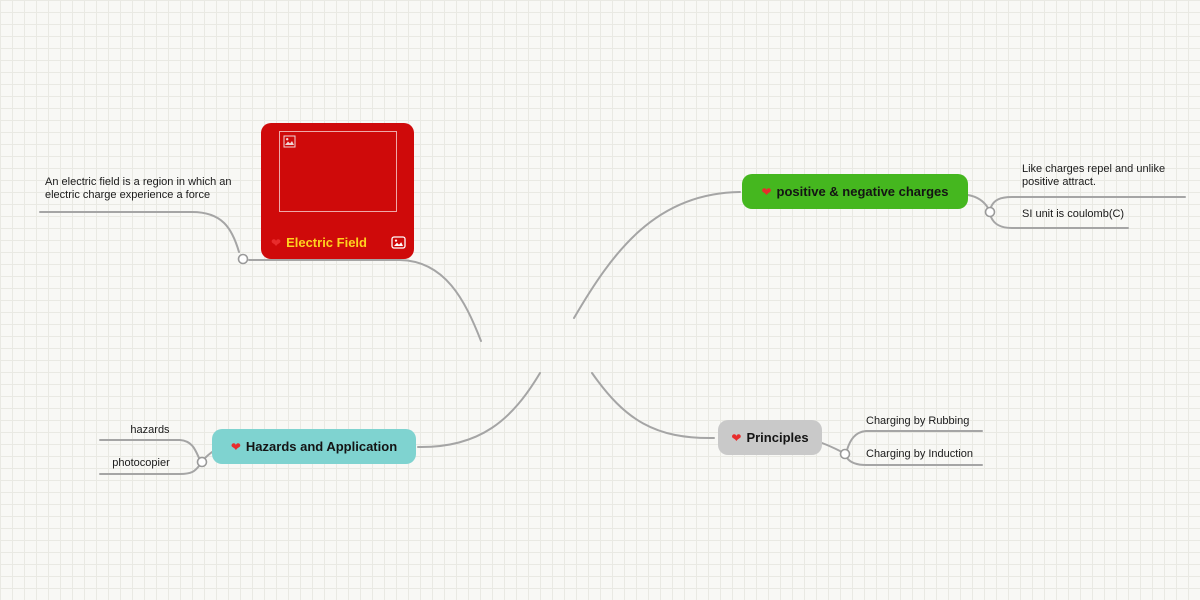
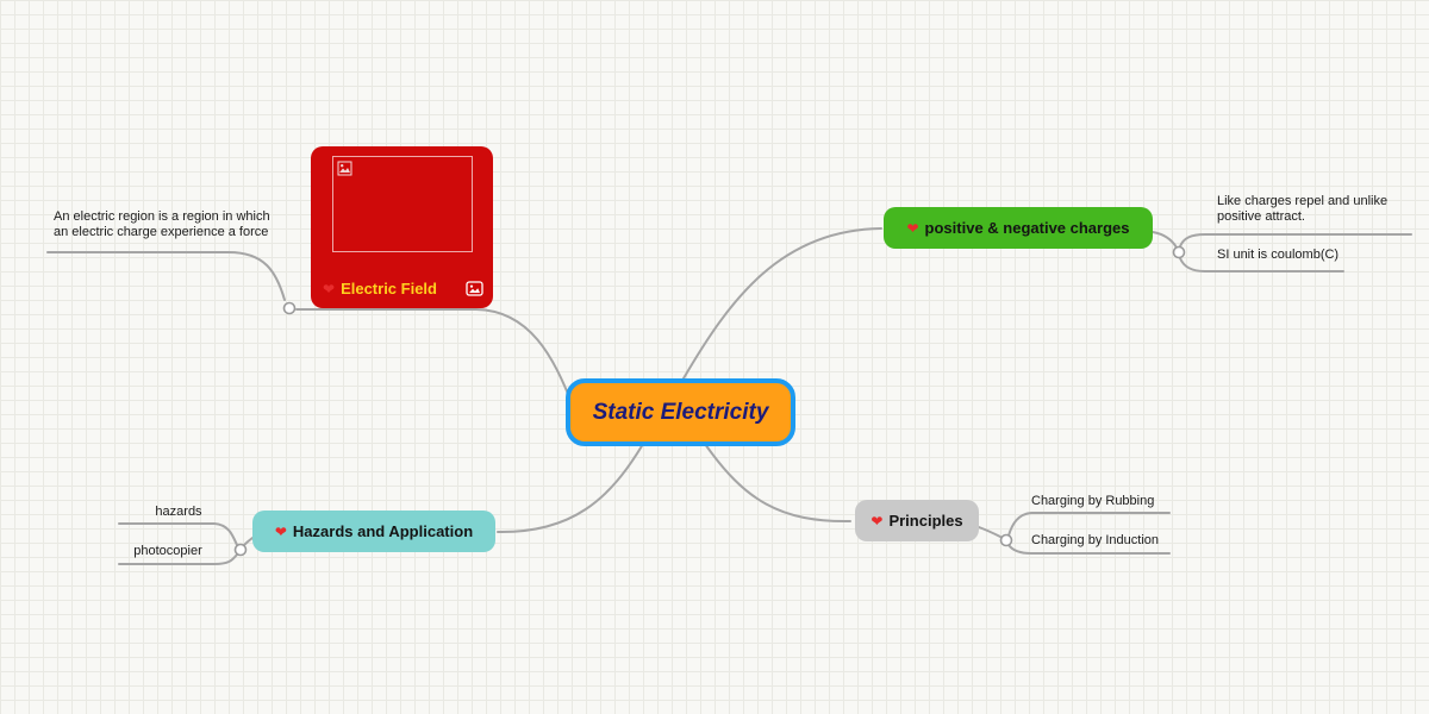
  ❤
  Electric Field
- An electric field is a region in which an electric charge experience a force
+ An electric region is a region in which an electric charge experience a force
+ Static Electricity
  ❤
  positive & negative charges
  Like charges repel and unlike positive attract.
  SI unit is coulomb(C)
  ❤
  Hazards and Application
  hazards
  photocopier
  ❤
  Principles
  Charging by Rubbing
  Charging by Induction
